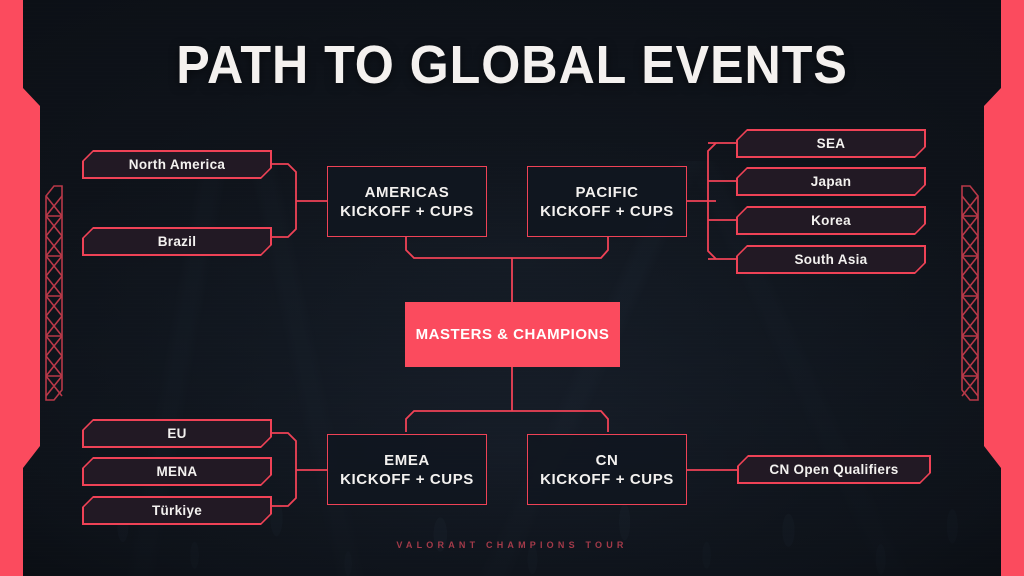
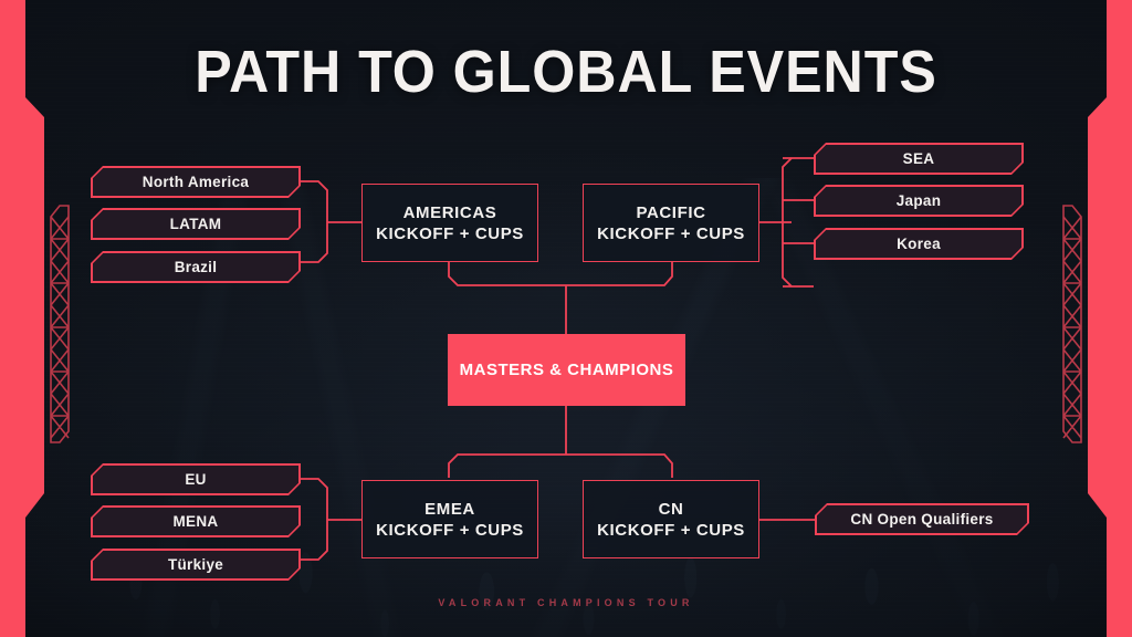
  PATH TO GLOBAL EVENTS
  North America
+ LATAM
  Brazil
  AMERICAS
  KICKOFF + CUPS
  PACIFIC
  KICKOFF + CUPS
  SEA
  Japan
  Korea
- South Asia
  MASTERS & CHAMPIONS
  EU
  MENA
  Türkiye
  EMEA
  KICKOFF + CUPS
  CN
  KICKOFF + CUPS
  CN Open Qualifiers
  VALORANT CHAMPIONS TOUR
